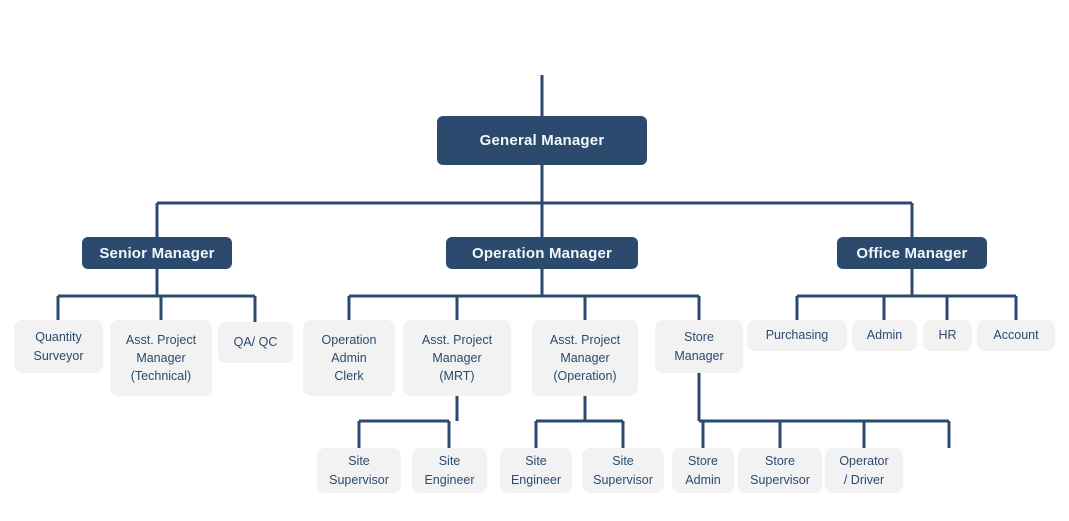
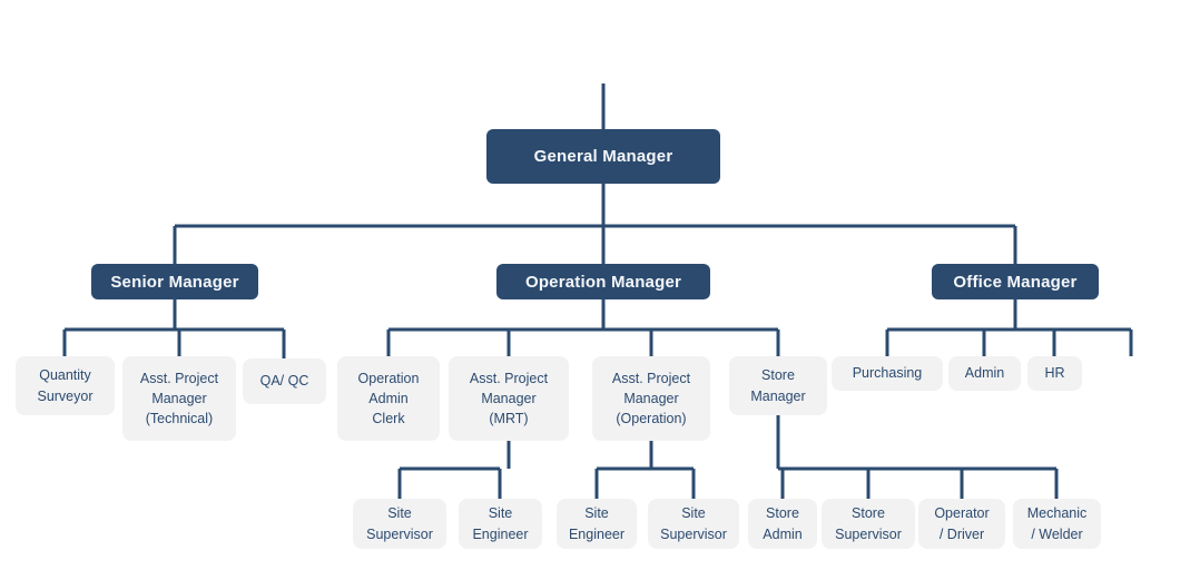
  General Manager
  Senior Manager
  Operation Manager
  Office Manager
  Quantity
  Surveyor
  Asst. Project
  Manager
  (Technical)
  QA/ QC
  Operation
  Admin
  Clerk
  Asst. Project
  Manager
  (MRT)
  Asst. Project
  Manager
  (Operation)
  Store
  Manager
  Purchasing
  Admin
  HR
- Account
  Site
  Supervisor
  Site
  Engineer
  Site
  Engineer
  Site
  Supervisor
  Store
  Admin
  Store
  Supervisor
  Operator
  / Driver
+ Mechanic
+ / Welder
